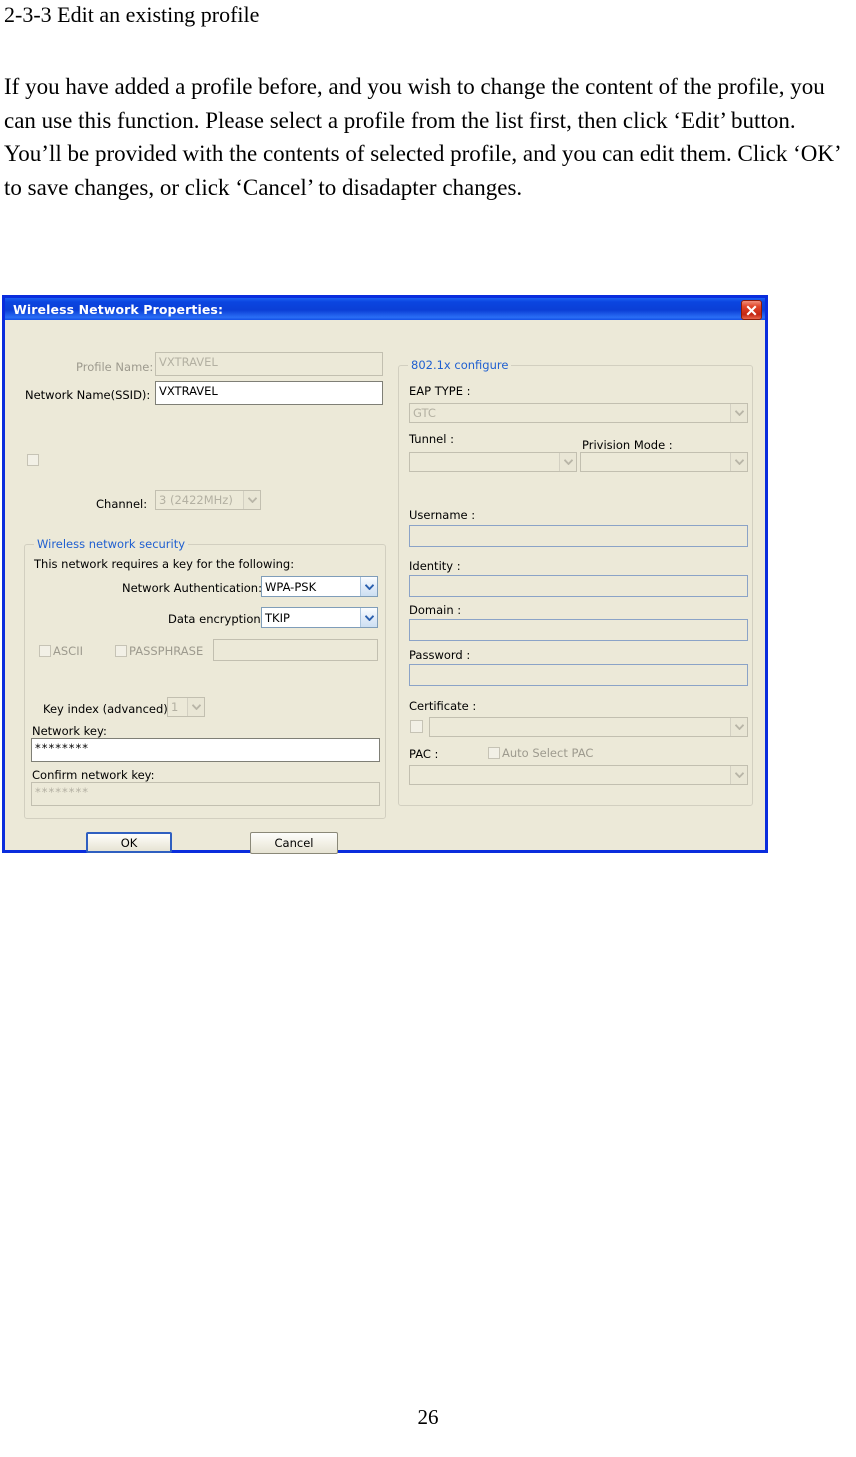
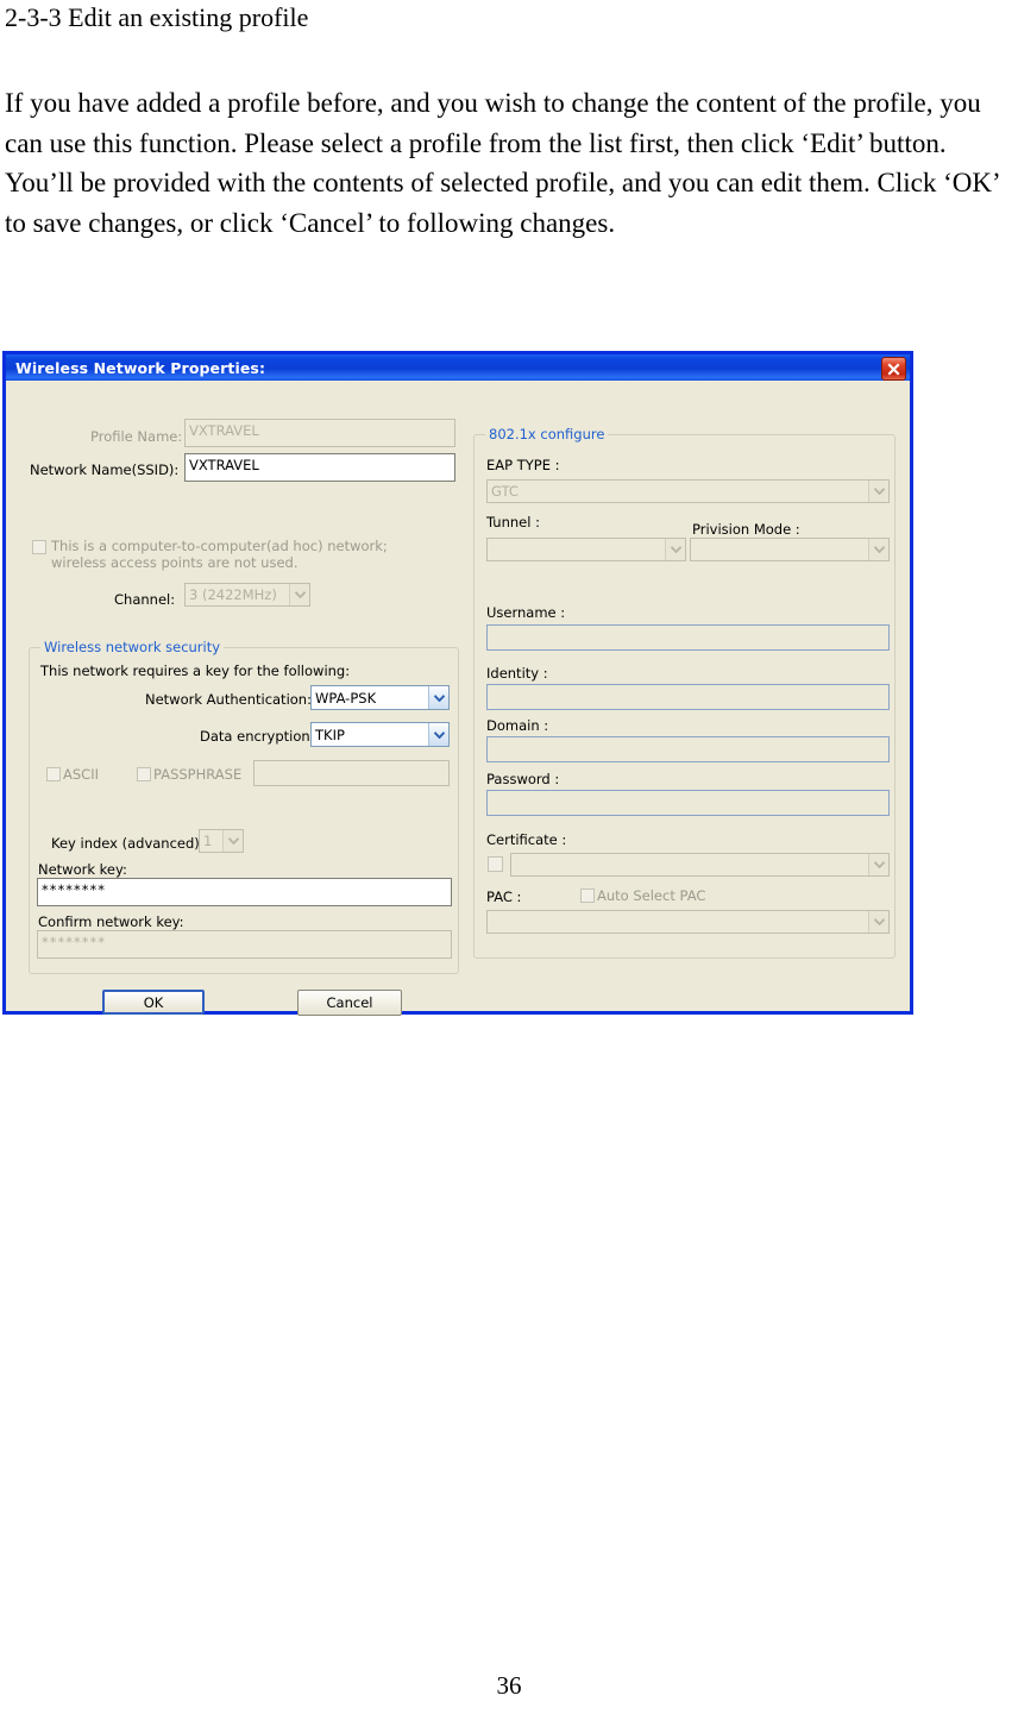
  2-3-3 Edit an existing profile
- If you have added a profile before, and you wish to change the content of the profile, you can use this function. Please select a profile from the list first, then click ‘Edit’ button. You’ll be provided with the contents of selected profile, and you can edit them. Click ‘OK’ to save changes, or click ‘Cancel’ to disadapter changes.
+ If you have added a profile before, and you wish to change the content of the profile, you can use this function. Please select a profile from the list first, then click ‘Edit’ button. You’ll be provided with the contents of selected profile, and you can edit them. Click ‘OK’ to save changes, or click ‘Cancel’ to following changes.
- 26
+ 36
  Wireless Network Properties:
  Profile Name:
  VXTRAVEL
  Network Name(SSID):
  VXTRAVEL
+ This is a computer-to-computer(ad hoc) network; wireless access points are not used.
  Channel:
  3 (2422MHz)
  Wireless network security
  This network requires a key for the following:
  Network Authentication
  WPA-PSK
  Data encryption
  TKIP
  ASCII
  PASSPHRASE
  Key index (advanced)
  1
  Network key:
  ********
  Confirm network key:
  ********
  802.1x configure
  EAP TYPE :
  GTC
  Tunnel :
  Privision Mode :
  Username :
  Identity :
  Domain :
  Password :
  Certificate :
  PAC :
  Auto Select PAC
  OK
  Cancel
